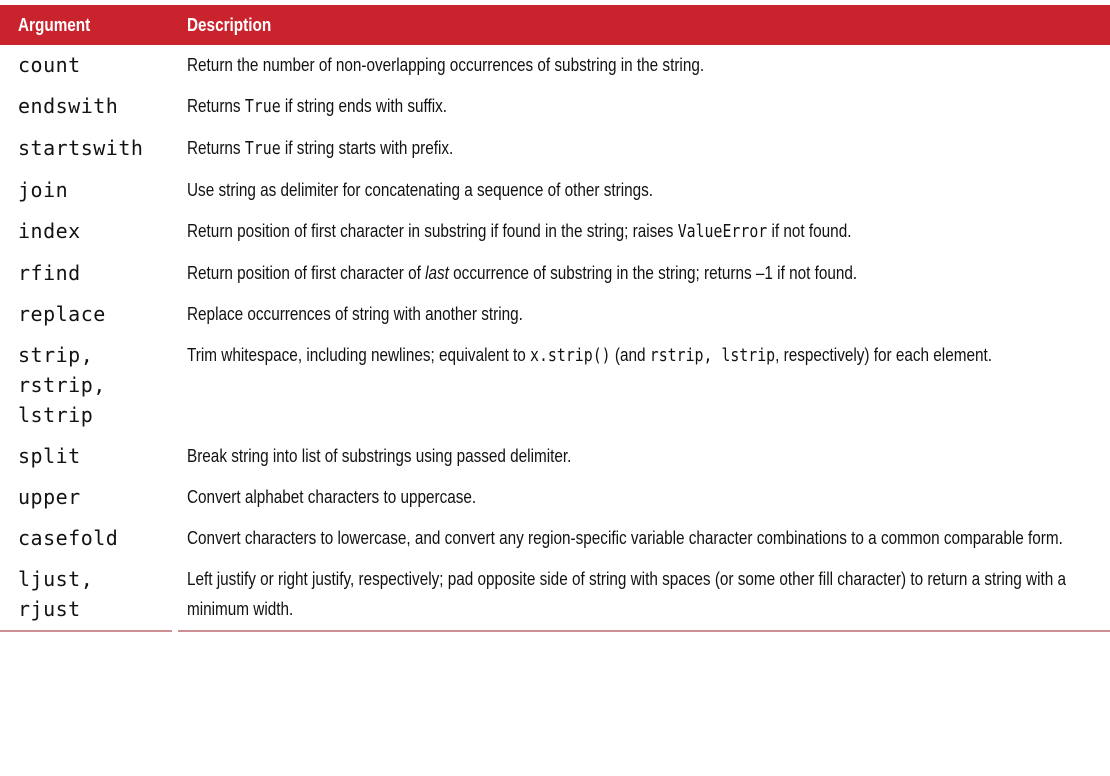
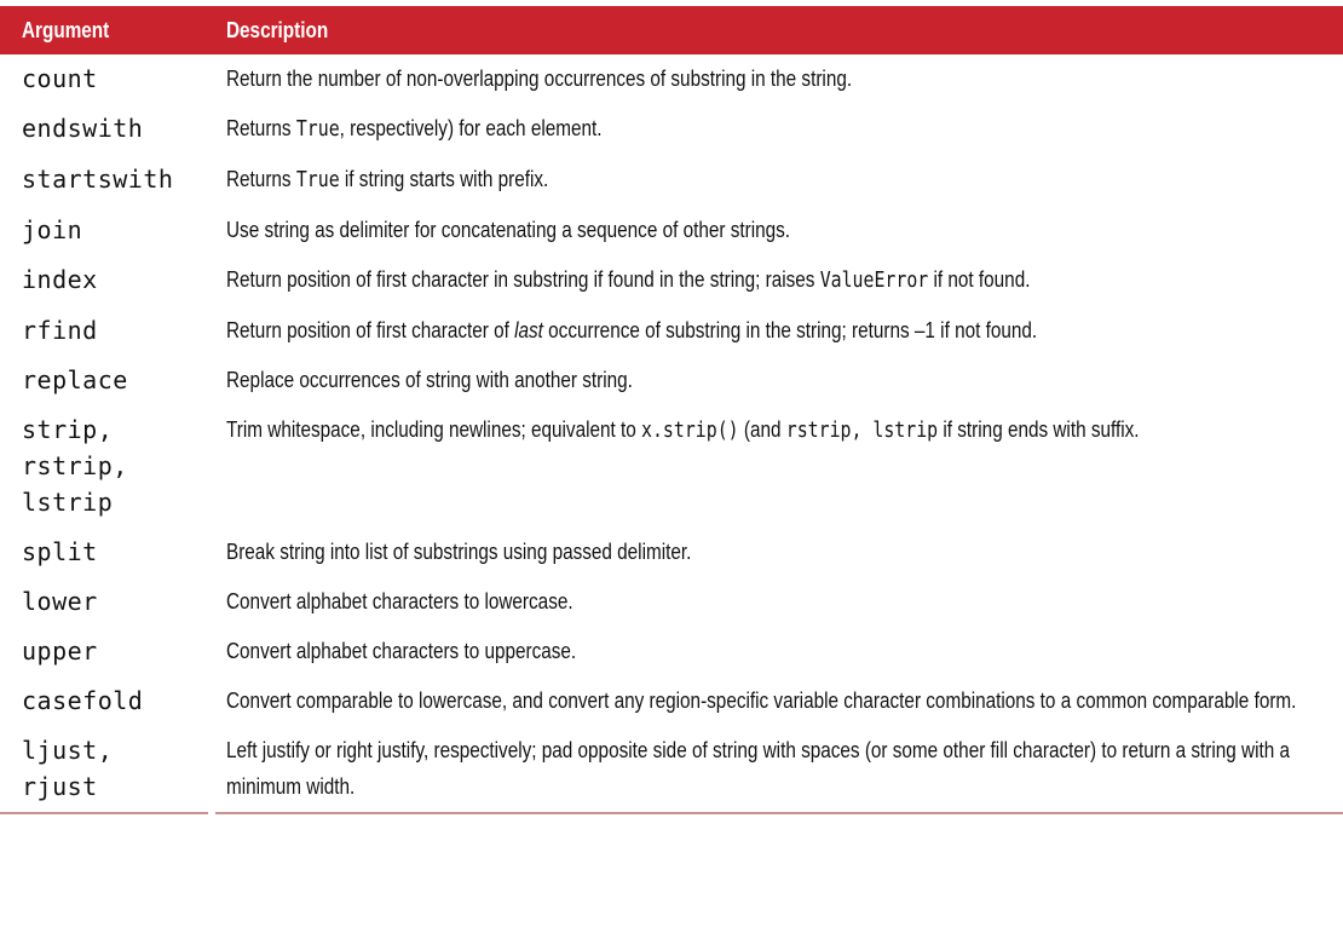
  Argument	Description
  count	Return the number of non-overlapping occurrences of substring in the string.
- endswith	Returns True if string ends with suffix.
+ endswith	Returns True, respectively) for each element.
  startswith	Returns True if string starts with prefix.
  join	Use string as delimiter for concatenating a sequence of other strings.
  index	Return position of first character in substring if found in the string; raises ValueError if not found.
  rfind	Return position of first character of last occurrence of substring in the string; returns –1 if not found.
  replace	Replace occurrences of string with another string.
- strip, rstrip, lstrip	Trim whitespace, including newlines; equivalent to x.strip() (and rstrip, lstrip, respectively) for each element.
+ strip, rstrip, lstrip	Trim whitespace, including newlines; equivalent to x.strip() (and rstrip, lstrip if string ends with suffix.
  split	Break string into list of substrings using passed delimiter.
+ lower	Convert alphabet characters to lowercase.
  upper	Convert alphabet characters to uppercase.
- casefold	Convert characters to lowercase, and convert any region-specific variable character combinations to a common comparable form.
+ casefold	Convert comparable to lowercase, and convert any region-specific variable character combinations to a common comparable form.
  ljust, rjust	Left justify or right justify, respectively; pad opposite side of string with spaces (or some other fill character) to return a string with a minimum width.
